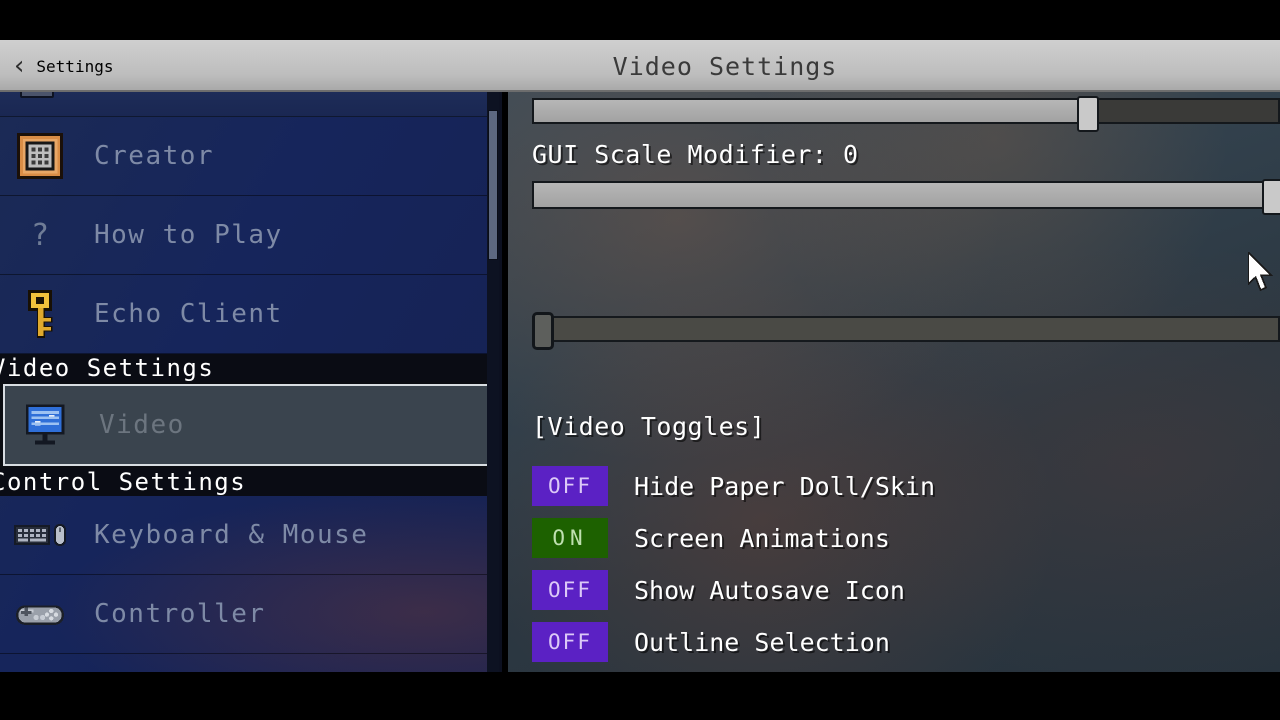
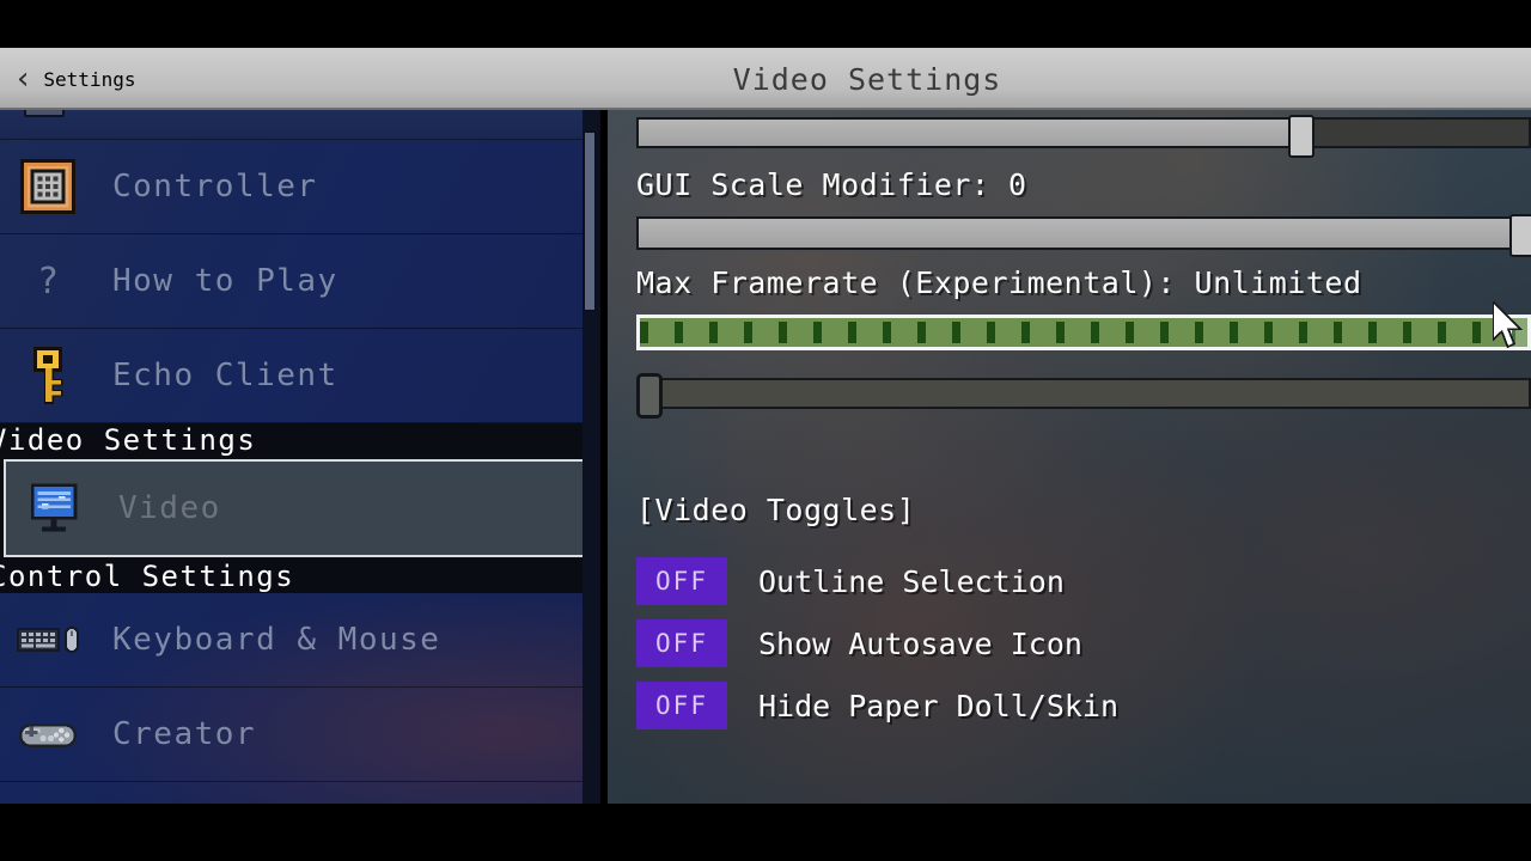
  ‹
  Settings
  Video Settings
- Creator
+ Controller
  ?
  How to Play
  Echo Client
  ideo Settings
  Video
  ontrol Settings
  Keyboard & Mouse
- Controller
+ Creator
  GUI Scale Modifier: 0
+ Max Framerate (Experimental): Unlimited
  [Video Toggles]
  OFF
- Hide Paper Doll/Skin
+ Outline Selection
- ON
- Screen Animations
  OFF
  Show Autosave Icon
  OFF
- Outline Selection
+ Hide Paper Doll/Skin
